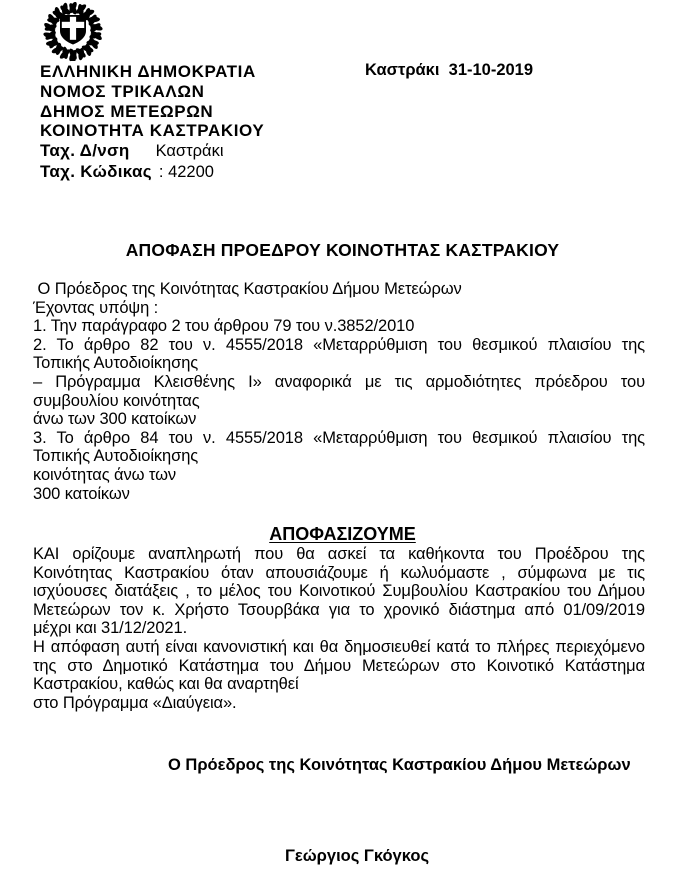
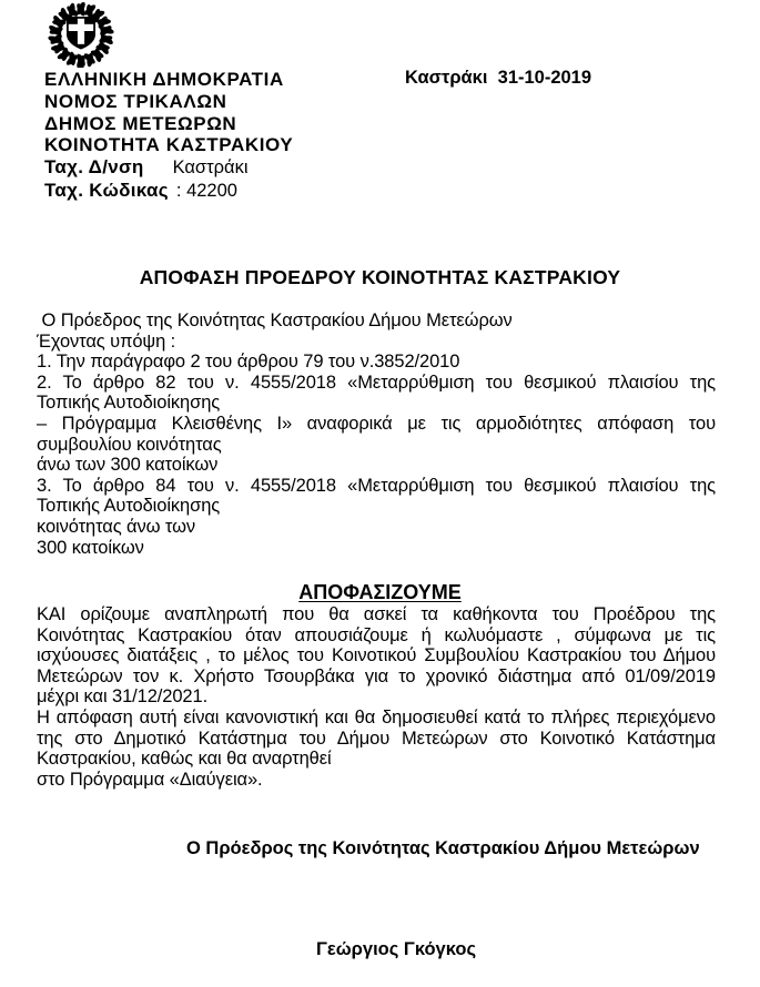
  ΕΛΛΗΝΙΚΗ ΔΗΜΟΚΡΑΤΙΑ
  ΝΟΜΟΣ ΤΡΙΚΑΛΩΝ
  ΔΗΜΟΣ ΜΕΤΕΩΡΩΝ
  ΚΟΙΝΟΤΗΤΑ ΚΑΣΤΡΑΚΙΟΥ
  Ταχ. Δ/νση Καστράκι
  Ταχ. Κώδικας : 42200
  Καστράκι 31-10-2019
  ΑΠΟΦΑΣΗ ΠΡΟΕΔΡΟΥ ΚΟΙΝΟΤΗΤΑΣ ΚΑΣΤΡΑΚΙΟΥ
  Ο Πρόεδρος της Κοινότητας Καστρακίου Δήμου Μετεώρων
  Έχοντας υπόψη :
  1. Την παράγραφο 2 του άρθρου 79 του ν.3852/2010
  2. Το άρθρο 82 του ν. 4555/2018 «Μεταρρύθμιση του θεσμικού πλαισίου της
  Τοπικής Αυτοδιοίκησης
- – Πρόγραμμα Κλεισθένης Ι» αναφορικά με τις αρμοδιότητες πρόεδρου του
+ – Πρόγραμμα Κλεισθένης Ι» αναφορικά με τις αρμοδιότητες απόφαση του
  συμβουλίου κοινότητας
  άνω των 300 κατοίκων
  3. Το άρθρο 84 του ν. 4555/2018 «Μεταρρύθμιση του θεσμικού πλαισίου της
  Τοπικής Αυτοδιοίκησης
  κοινότητας άνω των
  300 κατοίκων
  ΑΠΟΦΑΣΙΖΟΥΜΕ
  ΚΑΙ ορίζουμε αναπληρωτή που θα ασκεί τα καθήκοντα του Προέδρου της
  Κοινότητας Καστρακίου όταν απουσιάζουμε ή κωλυόμαστε , σύμφωνα με τις
  ισχύουσες διατάξεις , το μέλος του Κοινοτικού Συμβουλίου Καστρακίου του Δήμου
  Μετεώρων τον κ. Χρήστο Τσουρβάκα για το χρονικό διάστημα από 01/09/2019
  μέχρι και 31/12/2021.
  Η απόφαση αυτή είναι κανονιστική και θα δημοσιευθεί κατά το πλήρες περιεχόμενο
  της στο Δημοτικό Κατάστημα του Δήμου Μετεώρων στο Κοινοτικό Κατάστημα
  Καστρακίου, καθώς και θα αναρτηθεί
  στο Πρόγραμμα «Διαύγεια».
  Ο Πρόεδρος της Κοινότητας Καστρακίου Δήμου Μετεώρων
  Γεώργιος Γκόγκος
